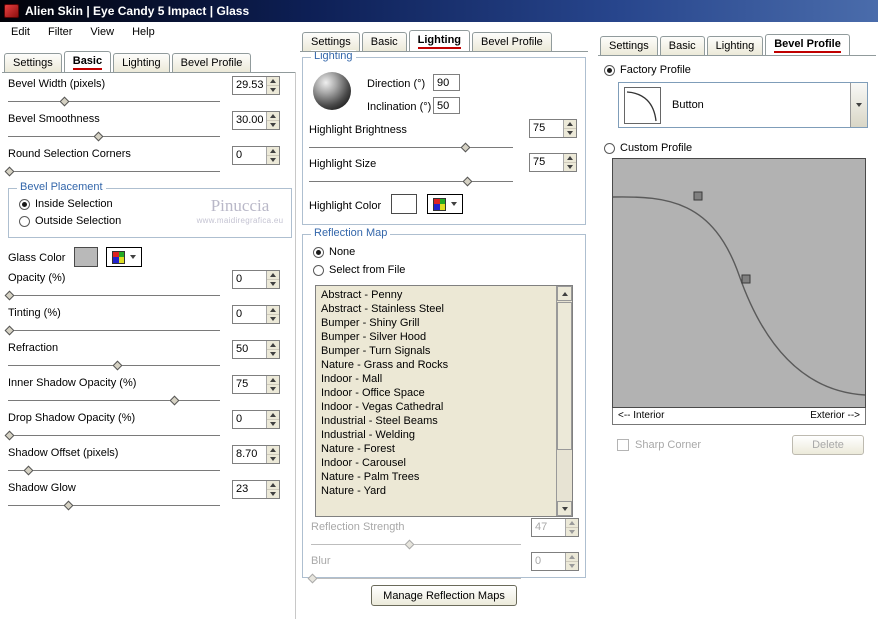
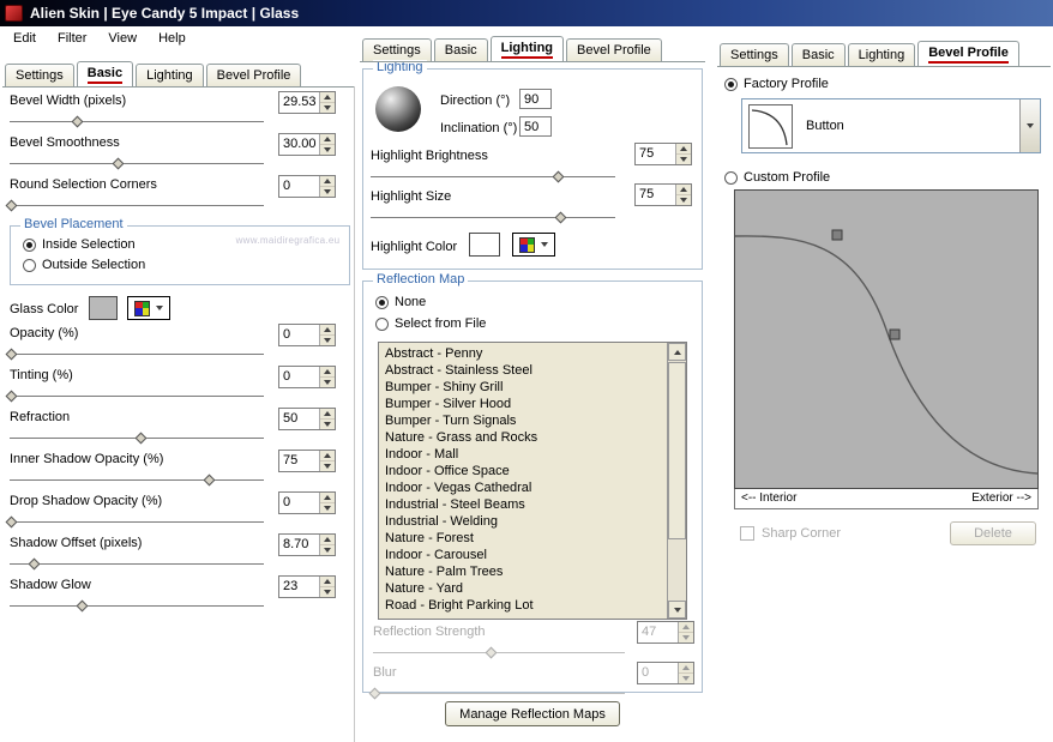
  Alien Skin | Eye Candy 5 Impact | Glass
  Edit
  Filter
  View
  Help
  Settings
  Basic
  Lighting
  Bevel Profile
  Bevel Width (pixels)
  29.53
  Bevel Smoothness
  30.00
  Round Selection Corners
  0
  Bevel Placement
  Inside Selection
  Outside Selection
- Pinuccia
  www.maidiregrafica.eu
  Glass Color
  Opacity (%)
  0
  Tinting (%)
  0
  Refraction
  50
  Inner Shadow Opacity (%)
  75
  Drop Shadow Opacity (%)
  0
  Shadow Offset (pixels)
  8.70
  Shadow Glow
  23
  Settings
  Basic
  Lighting
  Bevel Profile
  Lighting
  Direction (°)
  90
  Inclination (°)
  50
  Highlight Brightness
  75
  Highlight Size
  75
  Highlight Color
  Reflection Map
  None
  Select from File
  Abstract - Penny
  Abstract - Stainless Steel
  Bumper - Shiny Grill
  Bumper - Silver Hood
  Bumper - Turn Signals
  Nature - Grass and Rocks
  Indoor - Mall
  Indoor - Office Space
  Indoor - Vegas Cathedral
  Industrial - Steel Beams
  Industrial - Welding
  Nature - Forest
  Indoor - Carousel
  Nature - Palm Trees
  Nature - Yard
+ Road - Bright Parking Lot
  Reflection Strength
  47
  Blur
  0
  Manage Reflection Maps
  Settings
  Basic
  Lighting
  Bevel Profile
  Factory Profile
  Button
  Custom Profile
  <-- Interior
  Exterior -->
  Sharp Corner
  Delete
